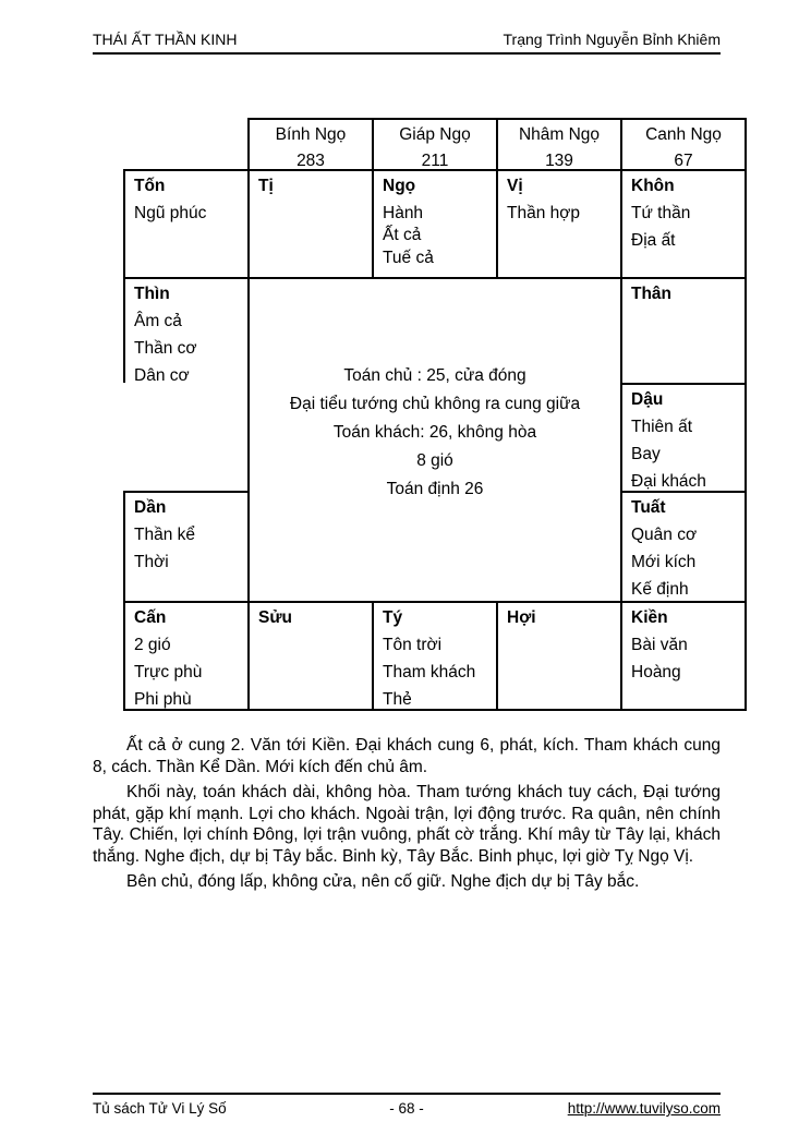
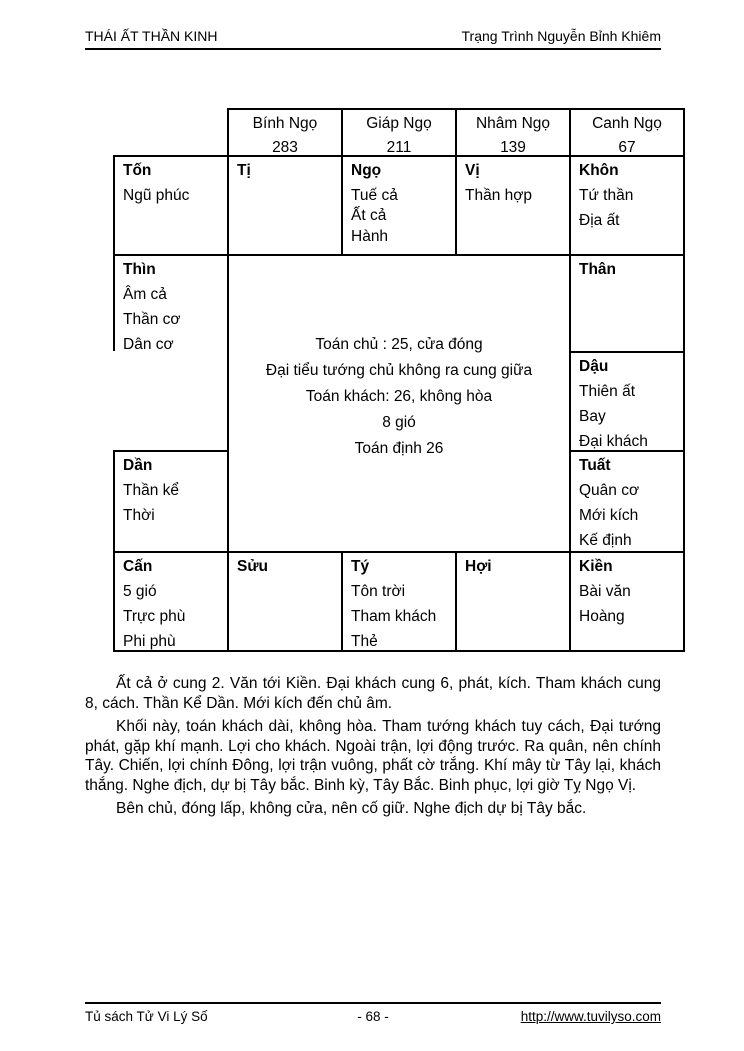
  THÁI ẤT THẦN KINH
  Trạng Trình Nguyễn Bỉnh Khiêm
  Bính Ngọ
  283
  Giáp Ngọ
  211
  Nhâm Ngọ
  139
  Canh Ngọ
  67
  Tốn
  Ngũ phúc
  Tị
  Ngọ
- Hành
+ Tuế cả
  Ất cả
- Tuế cả
+ Hành
  Vị
  Thần hợp
  Khôn
  Tứ thần
  Địa ất
  Thìn
  Âm cả
  Thần cơ
  Dân cơ
  Dần
  Thần kể
  Thời
  Toán chủ : 25, cửa đóng
  Đại tiểu tướng chủ không ra cung giữa
  Toán khách: 26, không hòa
  8 gió
  Toán định 26
  Thân
  Dậu
  Thiên ất
  Bay
  Đại khách
  Tuất
  Quân cơ
  Mới kích
  Kế định
  Cấn
- 2 gió
+ 5 gió
  Trực phù
  Phi phù
  Sửu
  Tý
  Tôn trời
  Tham khách
  Thẻ
  Hợi
  Kiền
  Bài văn
  Hoàng
  Ất cả ở cung 2. Văn tới Kiền. Đại khách cung 6, phát, kích. Tham khách cung 8, cách. Thần Kể Dần. Mới kích đến chủ âm.
  Khối này, toán khách dài, không hòa. Tham tướng khách tuy cách, Đại tướng phát, gặp khí mạnh. Lợi cho khách. Ngoài trận, lợi động trước. Ra quân, nên chính Tây. Chiến, lợi chính Đông, lợi trận vuông, phất cờ trắng. Khí mây từ Tây lại, khách thắng. Nghe địch, dự bị Tây bắc. Binh kỳ, Tây Bắc. Binh phục, lợi giờ Tỵ Ngọ Vị.
  Bên chủ, đóng lấp, không cửa, nên cố giữ. Nghe địch dự bị Tây bắc.
  Tủ sách Tử Vi Lý Số
  - 68 -
  http://www.tuvilyso.com
